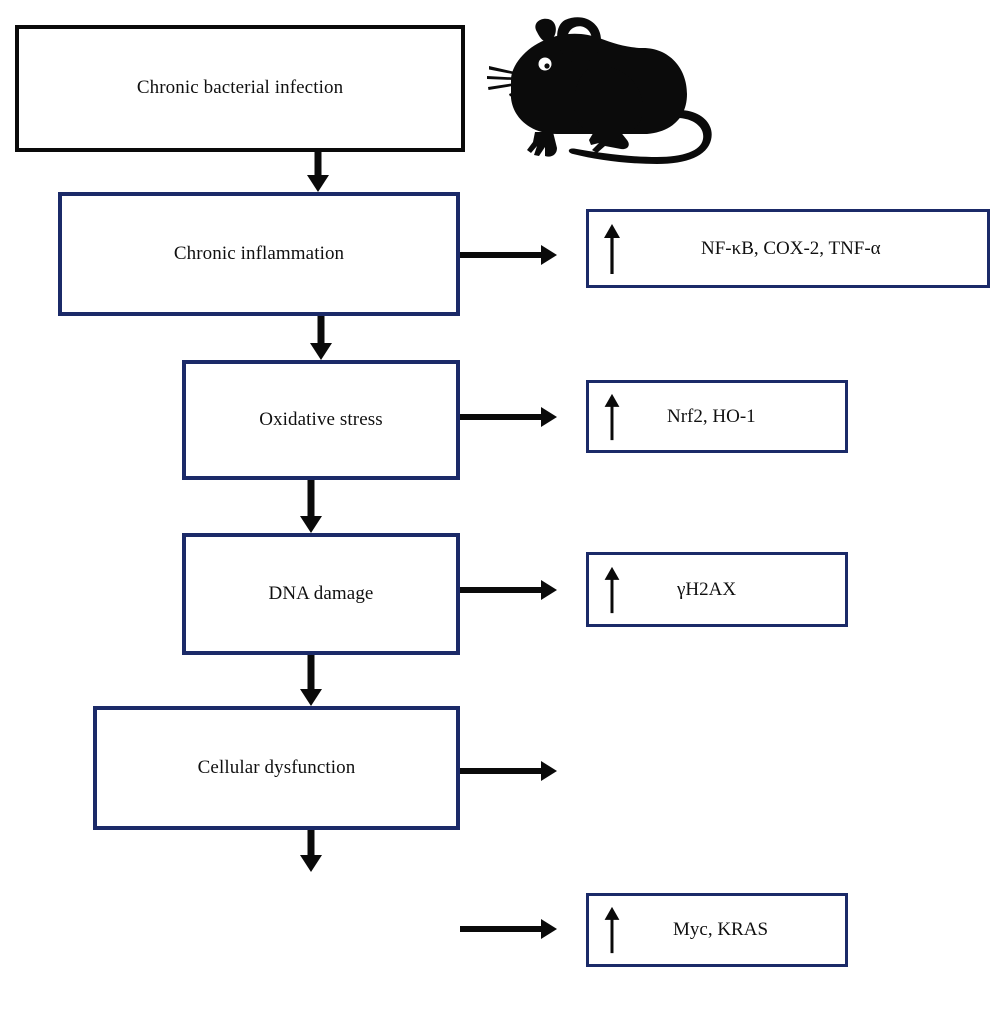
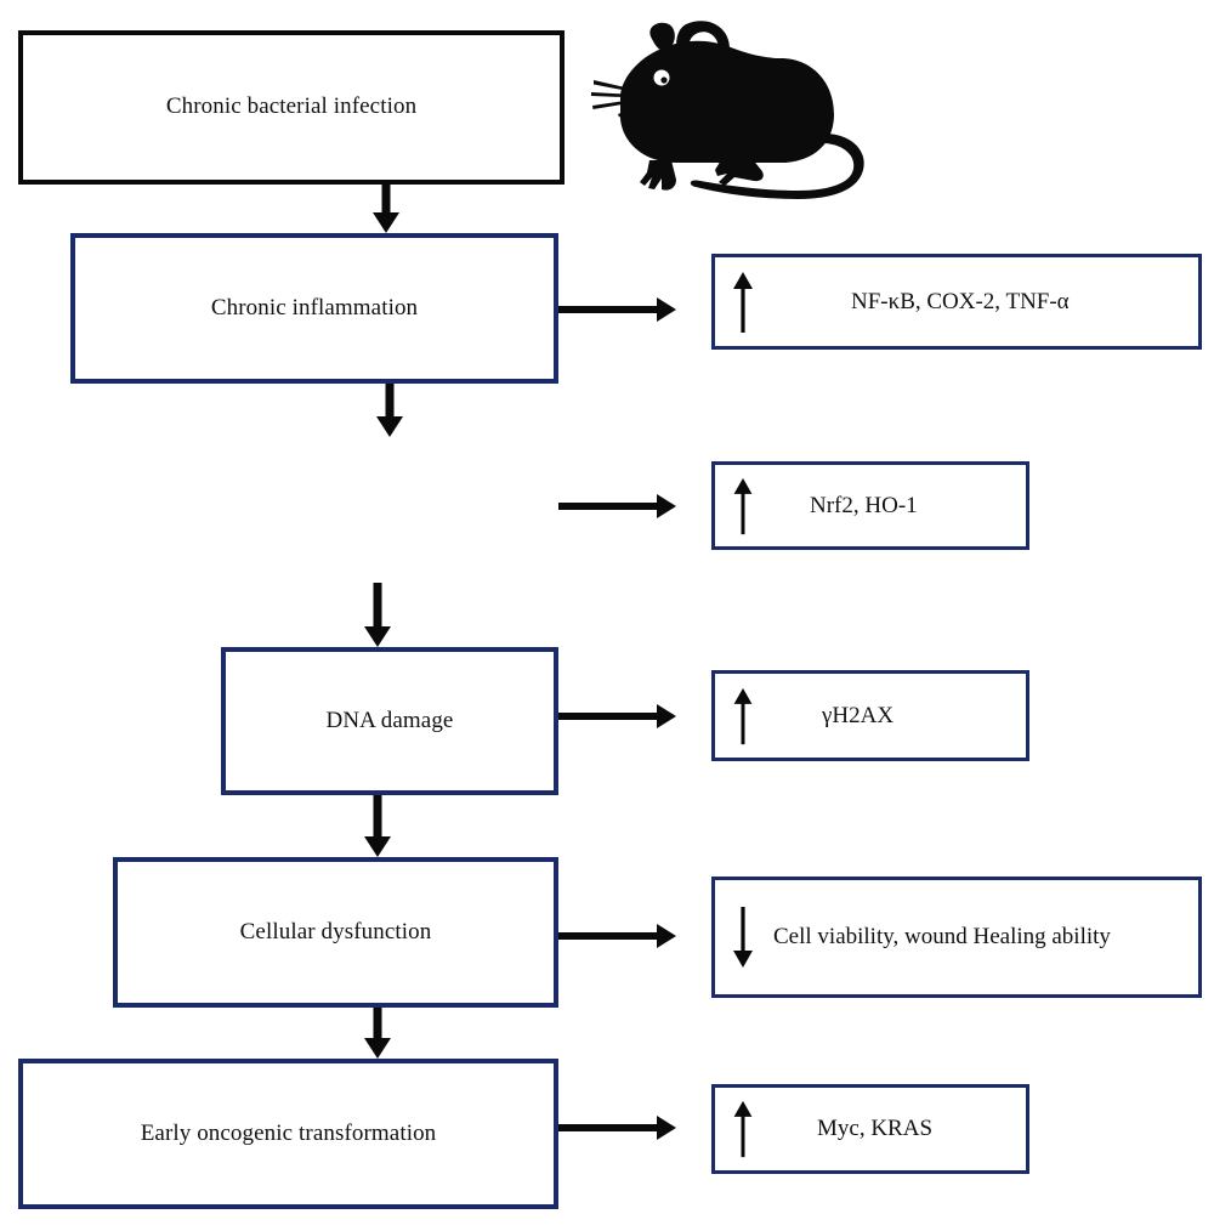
  Chronic bacterial infection
  Chronic inflammation
- Oxidative stress
  DNA damage
  Cellular dysfunction
+ Early oncogenic transformation
  NF-κB, COX-2, TNF-α
  Nrf2, HO-1
  γH2AX
+ Cell viability, wound Healing ability
  Myc, KRAS
